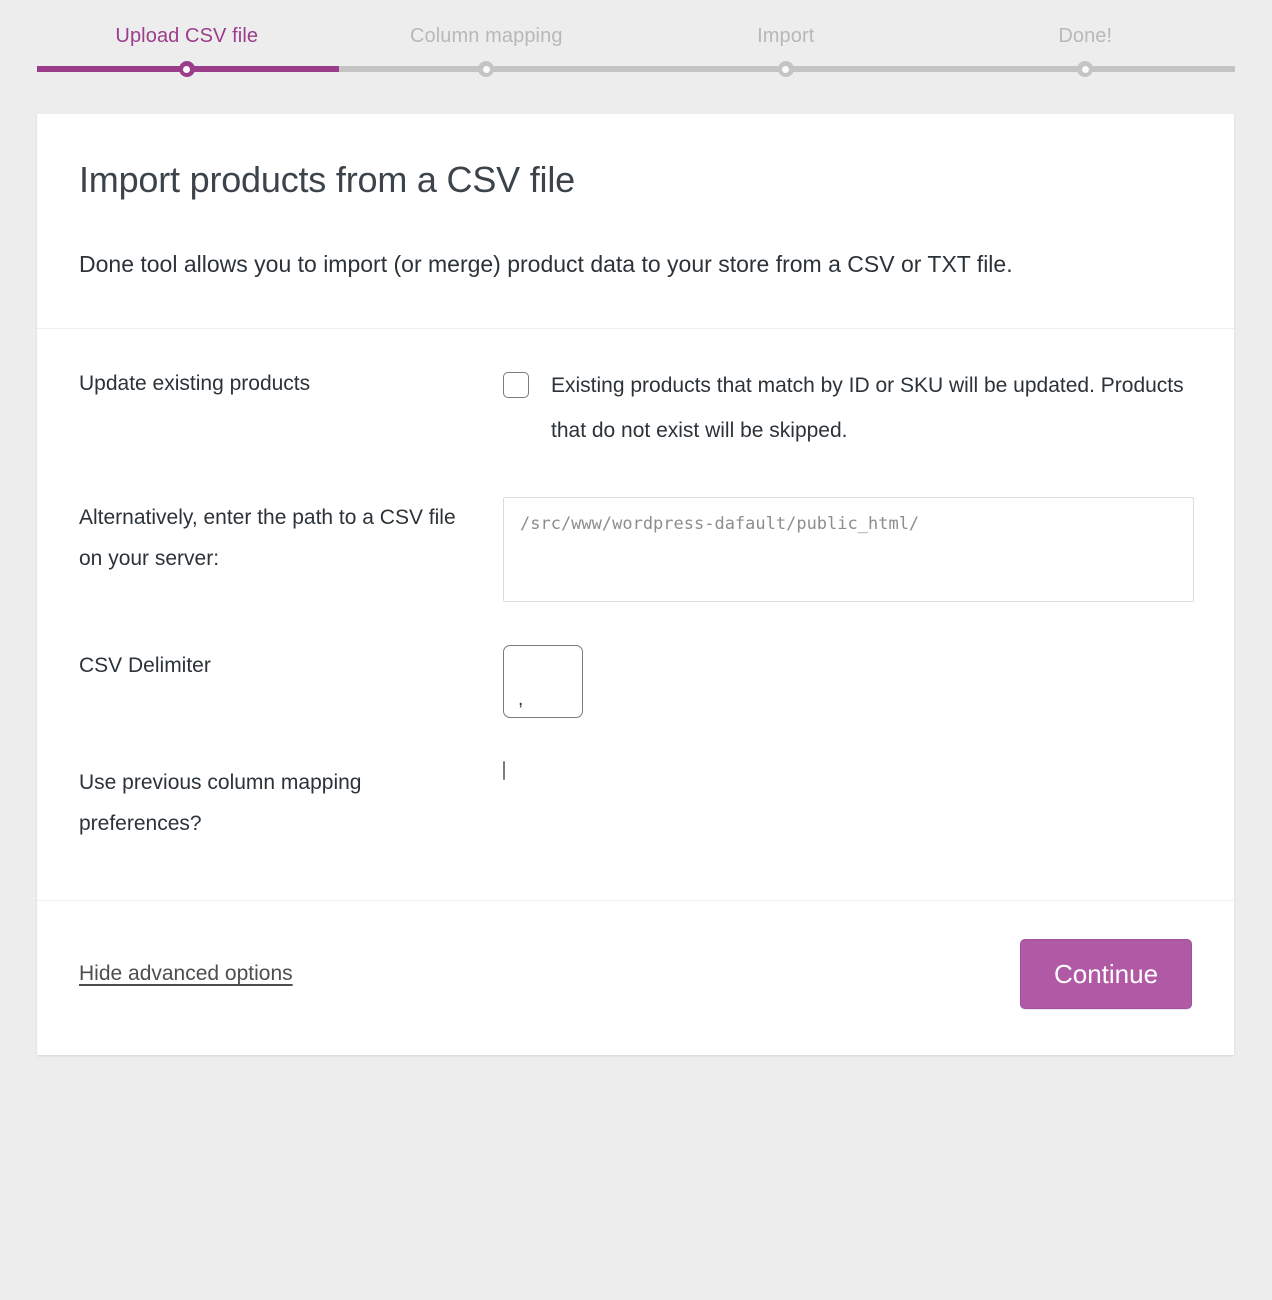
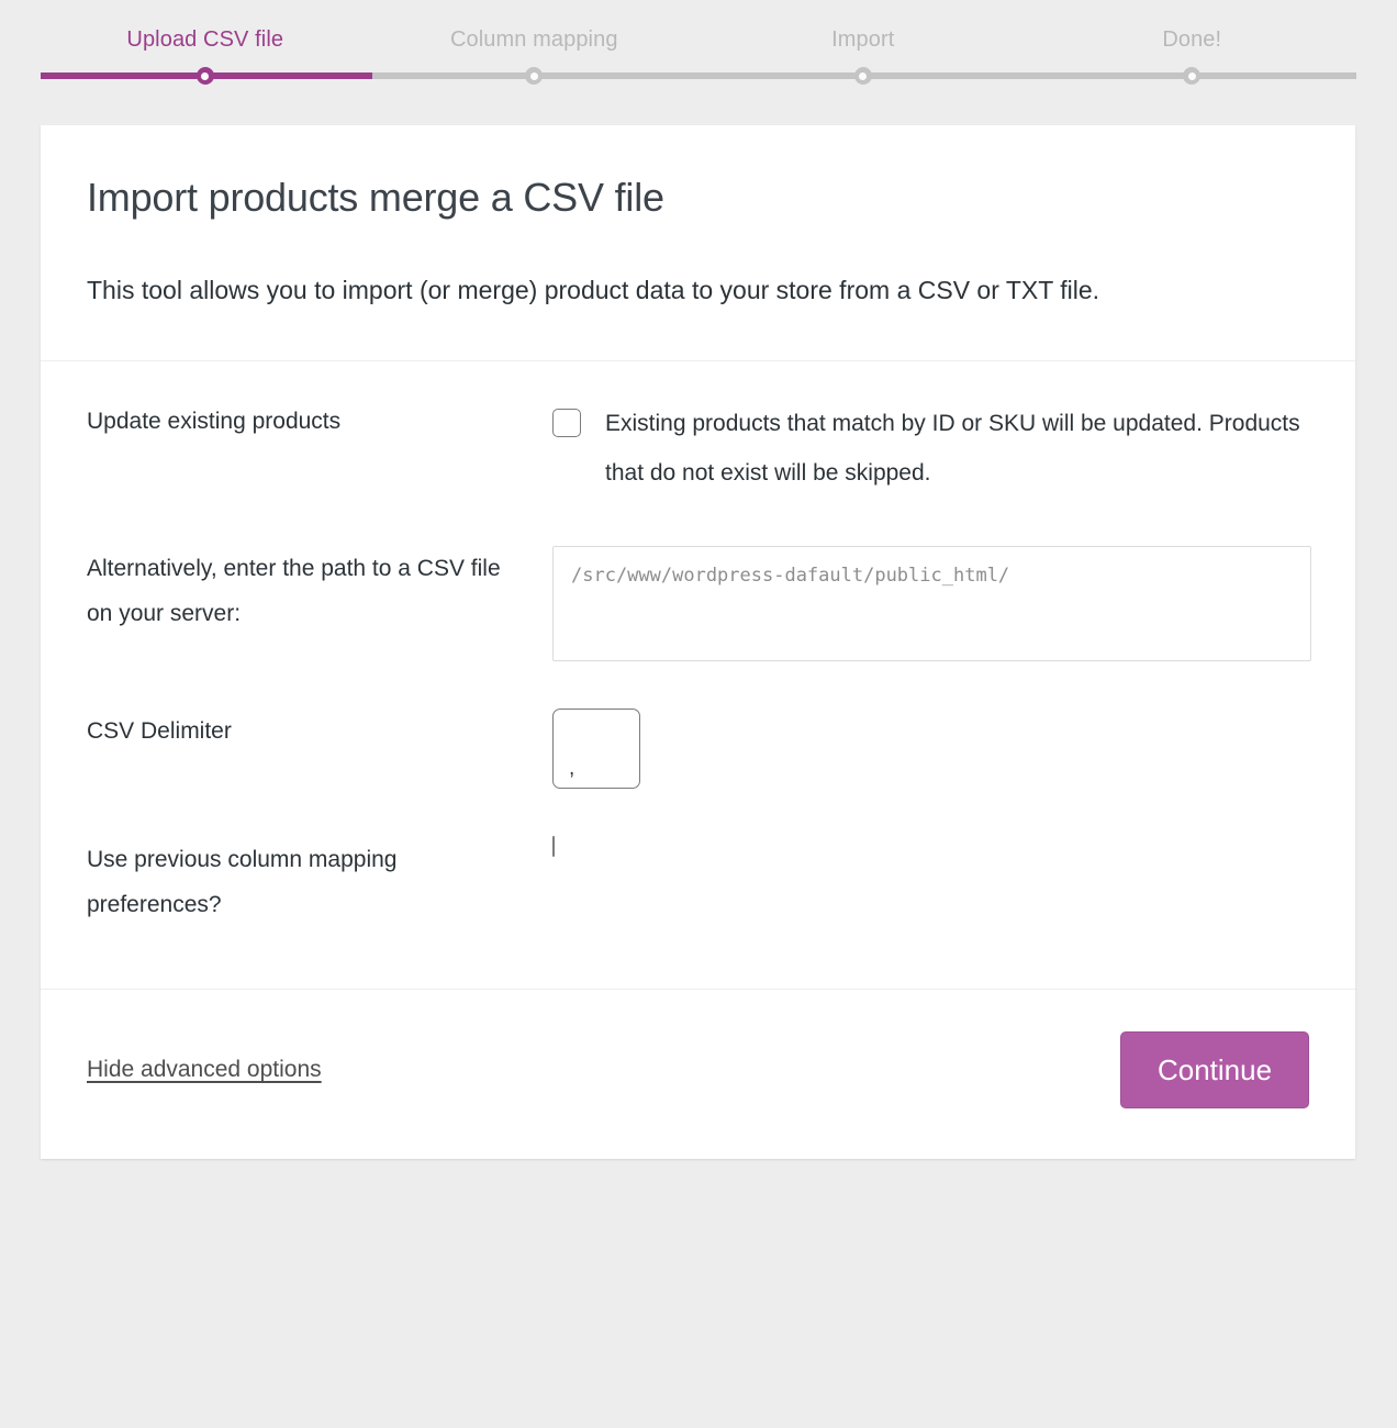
  Upload CSV file
  Column mapping
  Import
  Done!
- Import products from a CSV file
+ Import products merge a CSV file
- Done tool allows you to import (or merge) product data to your store from a CSV or TXT file.
+ This tool allows you to import (or merge) product data to your store from a CSV or TXT file.
  Update existing products
  Existing products that match by ID or SKU will be updated. Products that do not exist will be skipped.
  Alternatively, enter the path to a CSV file on your server:
  /src/www/wordpress-dafault/public_html/
  CSV Delimiter
  ,
  Use previous column mapping preferences?
  Hide advanced options
  Continue
